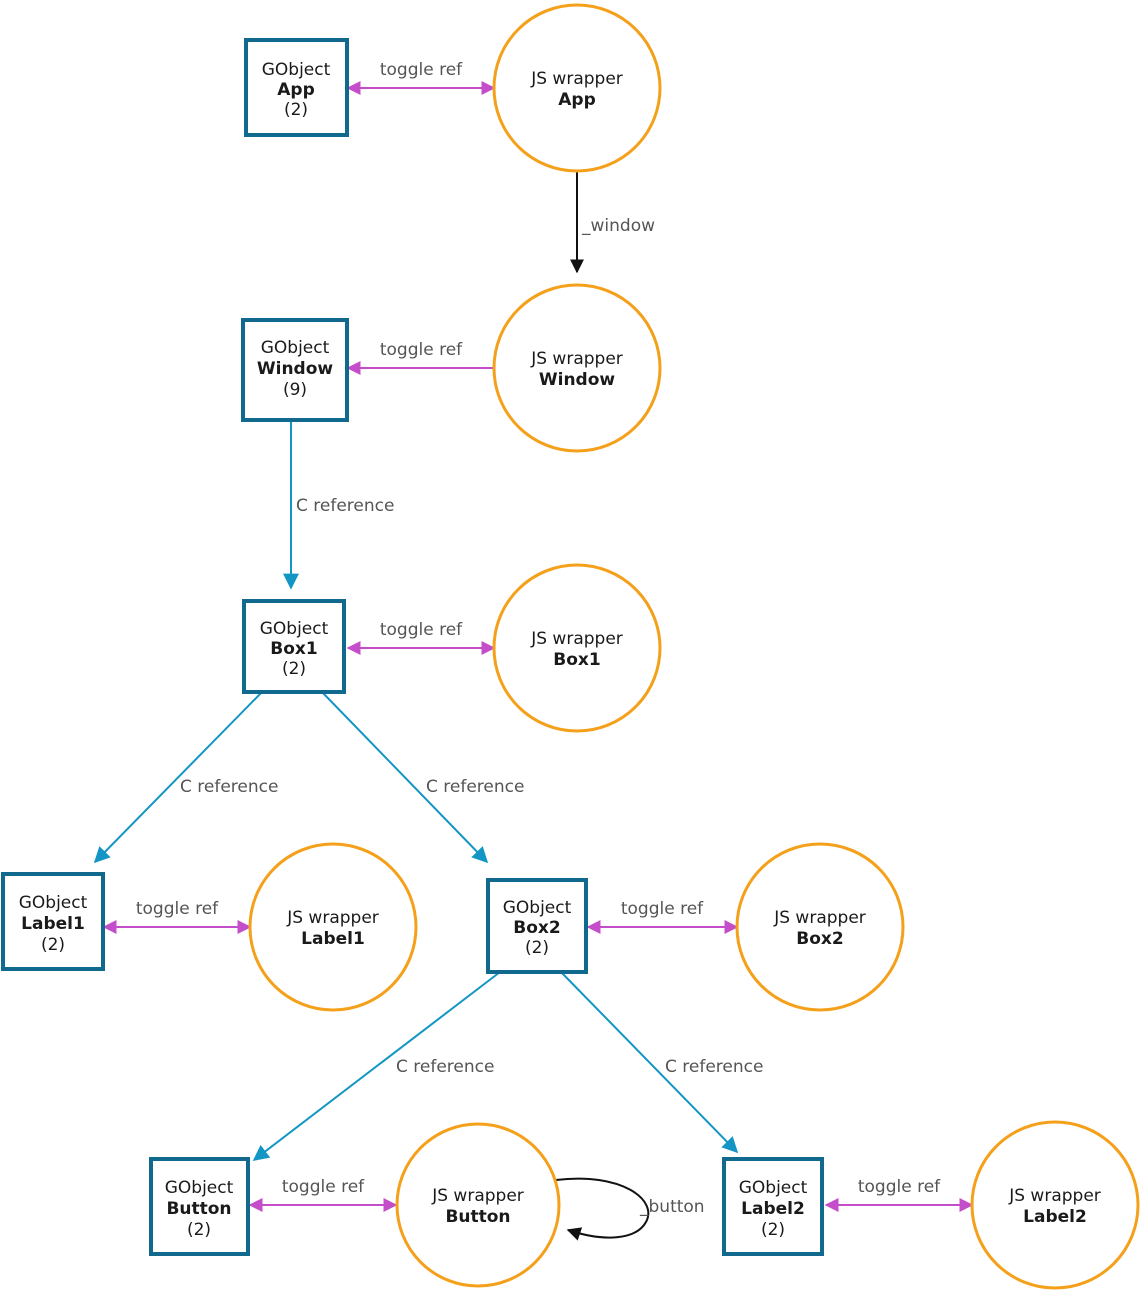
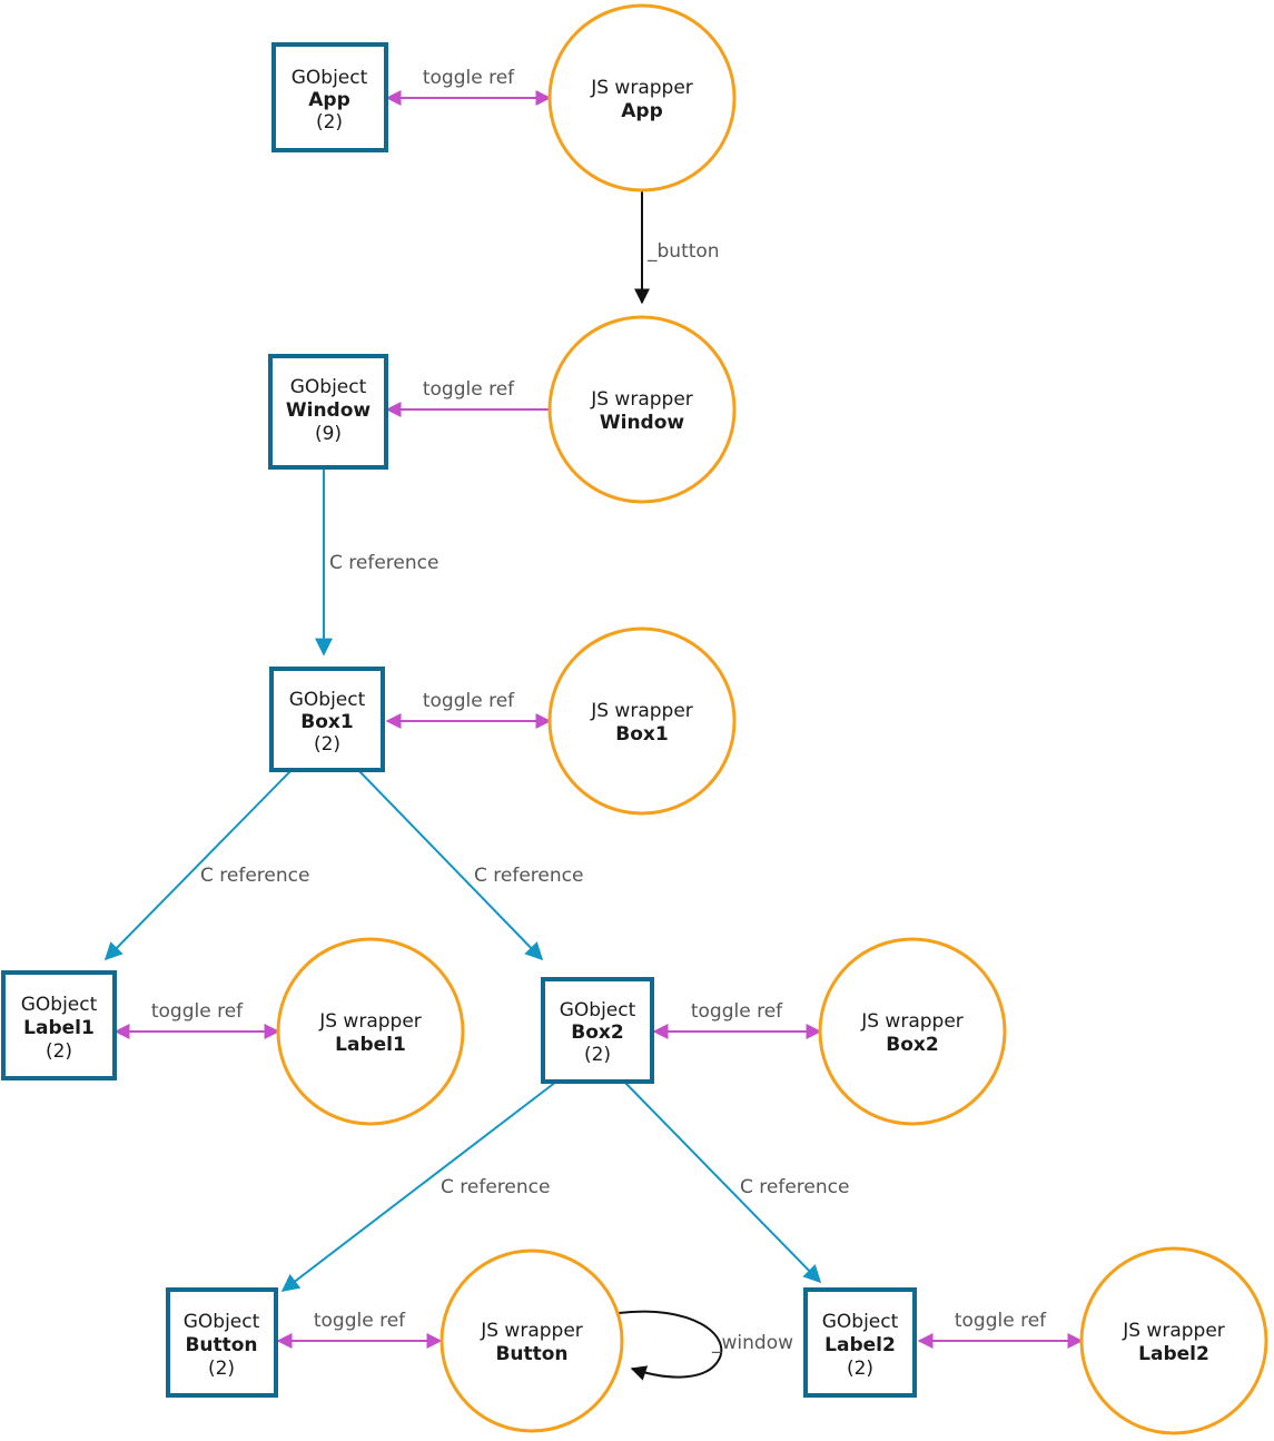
- _window
+ _button
  C reference
  C reference
  C reference
  C reference
  C reference
  toggle ref
  toggle ref
  toggle ref
  toggle ref
  toggle ref
  toggle ref
- _button
+ _window
  toggle ref
  GObject
  App
  (2)
  JS wrapper
  App
  GObject
  Window
  (9)
  JS wrapper
  Window
  GObject
  Box1
  (2)
  JS wrapper
  Box1
  GObject
  Label1
  (2)
  JS wrapper
  Label1
  GObject
  Box2
  (2)
  JS wrapper
  Box2
  GObject
  Button
  (2)
  JS wrapper
  Button
  GObject
  Label2
  (2)
  JS wrapper
  Label2
